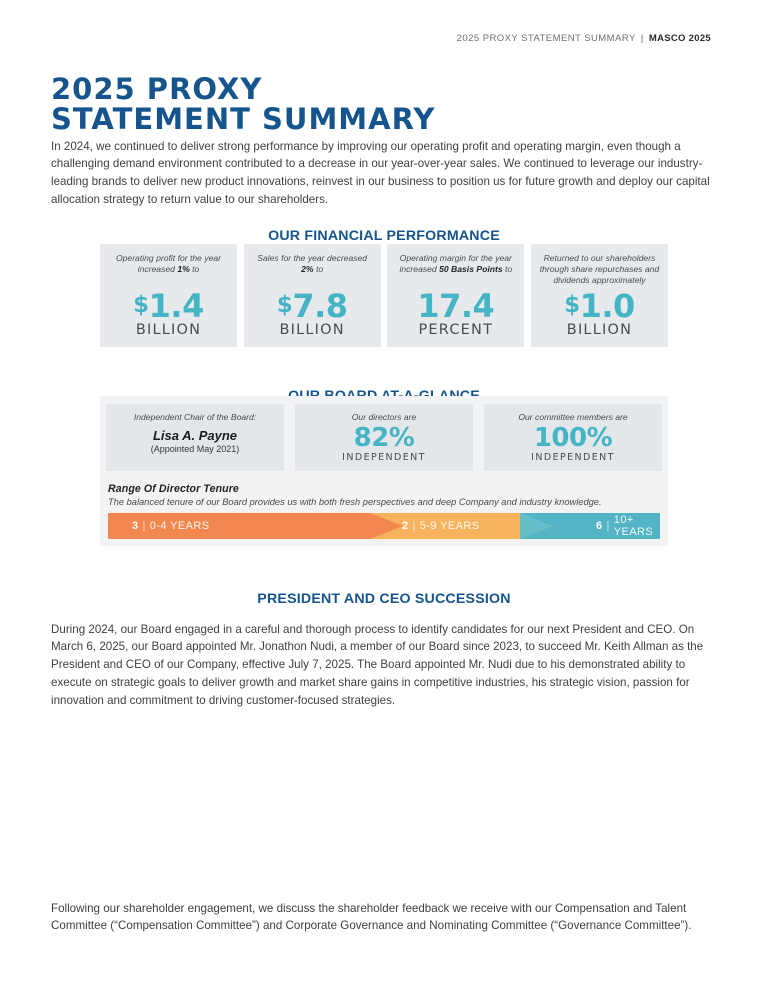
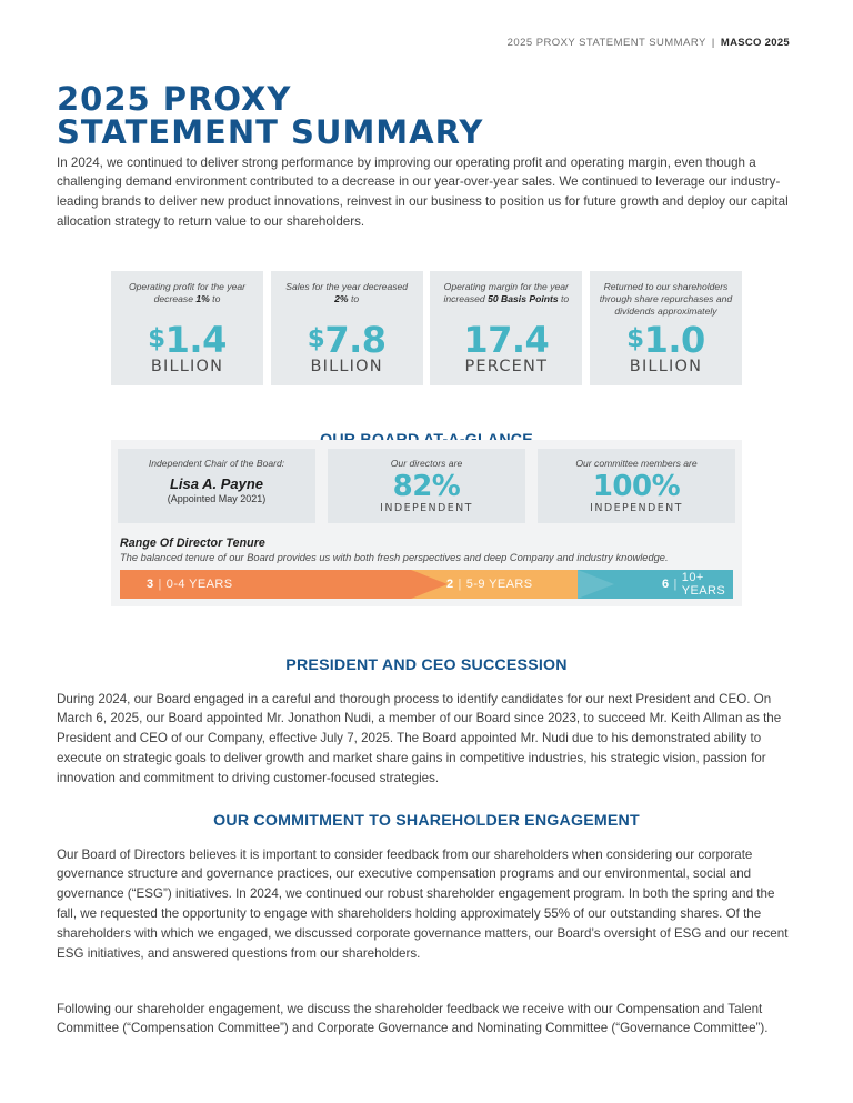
  2025 PROXY STATEMENT SUMMARY | MASCO 2025
  2025 PROXY
  STATEMENT SUMMARY
  In 2024, we continued to deliver strong performance by improving our operating profit and operating margin, even though a challenging demand environment contributed to a decrease in our year-over-year sales. We continued to leverage our industry-leading brands to deliver new product innovations, reinvest in our business to position us for future growth and deploy our capital allocation strategy to return value to our shareholders.
- OUR FINANCIAL PERFORMANCE
- Operating profit for the year increased 1% to
+ Operating profit for the year decrease 1% to
  $1.4
  BILLION
  Sales for the year decreased 2% to
  $7.8
  BILLION
  Operating margin for the year increased 50 Basis Points to
  17.4
  PERCENT
  Returned to our shareholders through share repurchases and dividends approximately
  $1.0
  BILLION
  Independent Chair of the Board:
  Lisa A. Payne
  (Appointed May 2021)
  Our directors are
  82%
  INDEPENDENT
  Our committee members are
  100%
  INDEPENDENT
  Range Of Director Tenure
  The balanced tenure of our Board provides us with both fresh perspectives and deep Company and industry knowledge.
  3
  |
  0-4 YEARS
  2
  |
  5-9 YEARS
  6
  |
  10+ YEARS
  PRESIDENT AND CEO SUCCESSION
  During 2024, our Board engaged in a careful and thorough process to identify candidates for our next President and CEO. On March 6, 2025, our Board appointed Mr. Jonathon Nudi, a member of our Board since 2023, to succeed Mr. Keith Allman as the President and CEO of our Company, effective July 7, 2025. The Board appointed Mr. Nudi due to his demonstrated ability to execute on strategic goals to deliver growth and market share gains in competitive industries, his strategic vision, passion for innovation and commitment to driving customer-focused strategies.
+ OUR COMMITMENT TO SHAREHOLDER ENGAGEMENT
+ Our Board of Directors believes it is important to consider feedback from our shareholders when considering our corporate governance structure and governance practices, our executive compensation programs and our environmental, social and governance (“ESG”) initiatives. In 2024, we continued our robust shareholder engagement program. In both the spring and the fall, we requested the opportunity to engage with shareholders holding approximately 55% of our outstanding shares. Of the shareholders with which we engaged, we discussed corporate governance matters, our Board’s oversight of ESG and our recent ESG initiatives, and answered questions from our shareholders.
  Following our shareholder engagement, we discuss the shareholder feedback we receive with our Compensation and Talent Committee (“Compensation Committee”) and Corporate Governance and Nominating Committee (“Governance Committee”).
